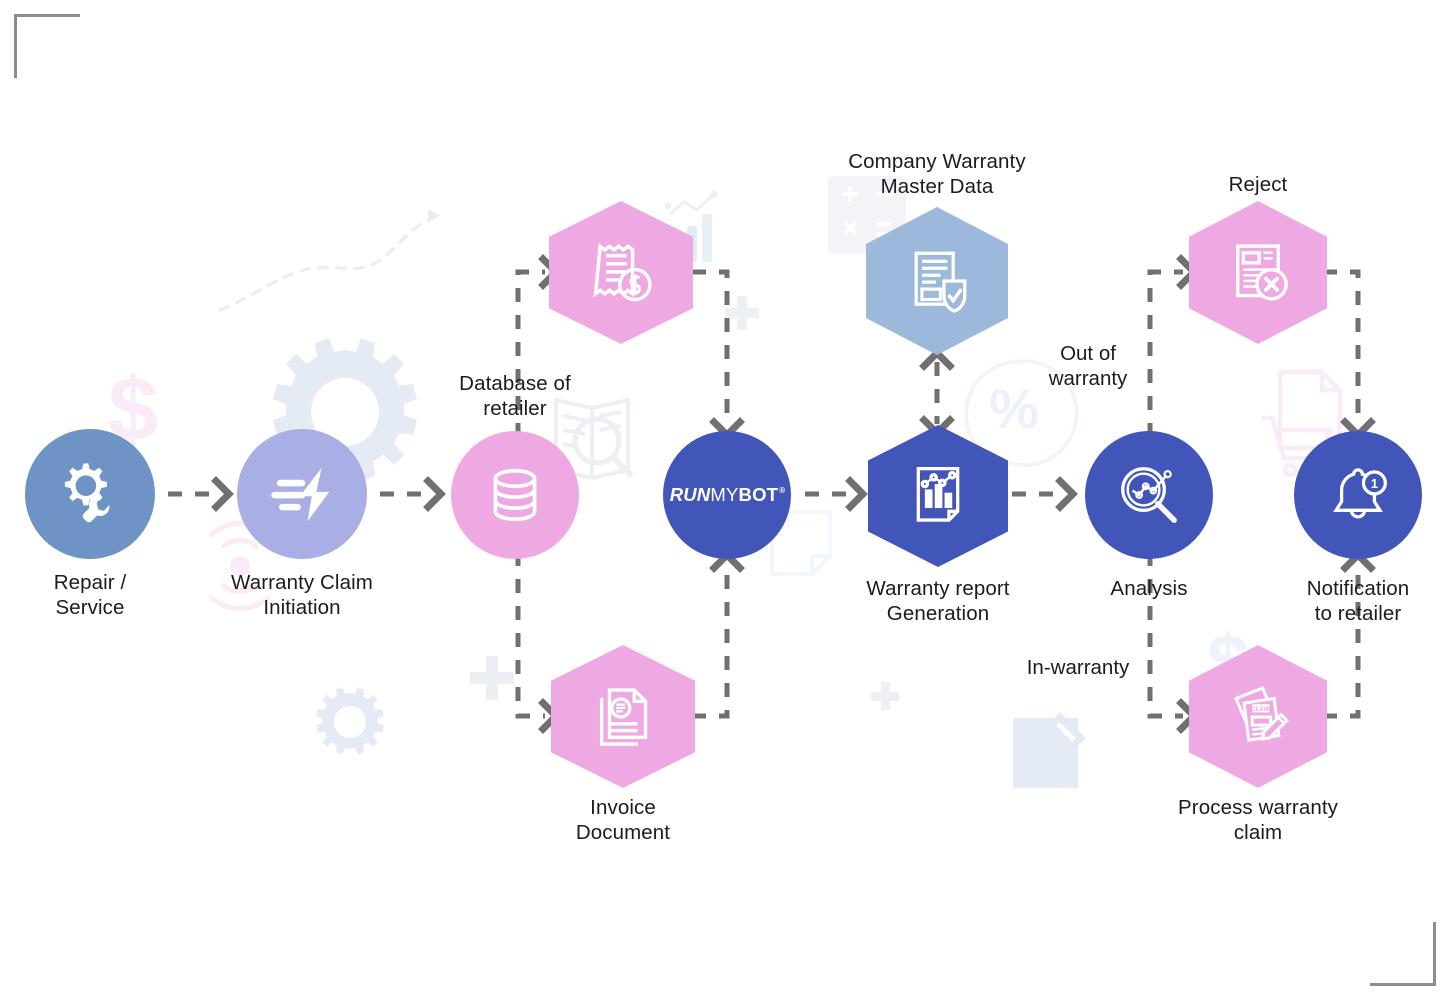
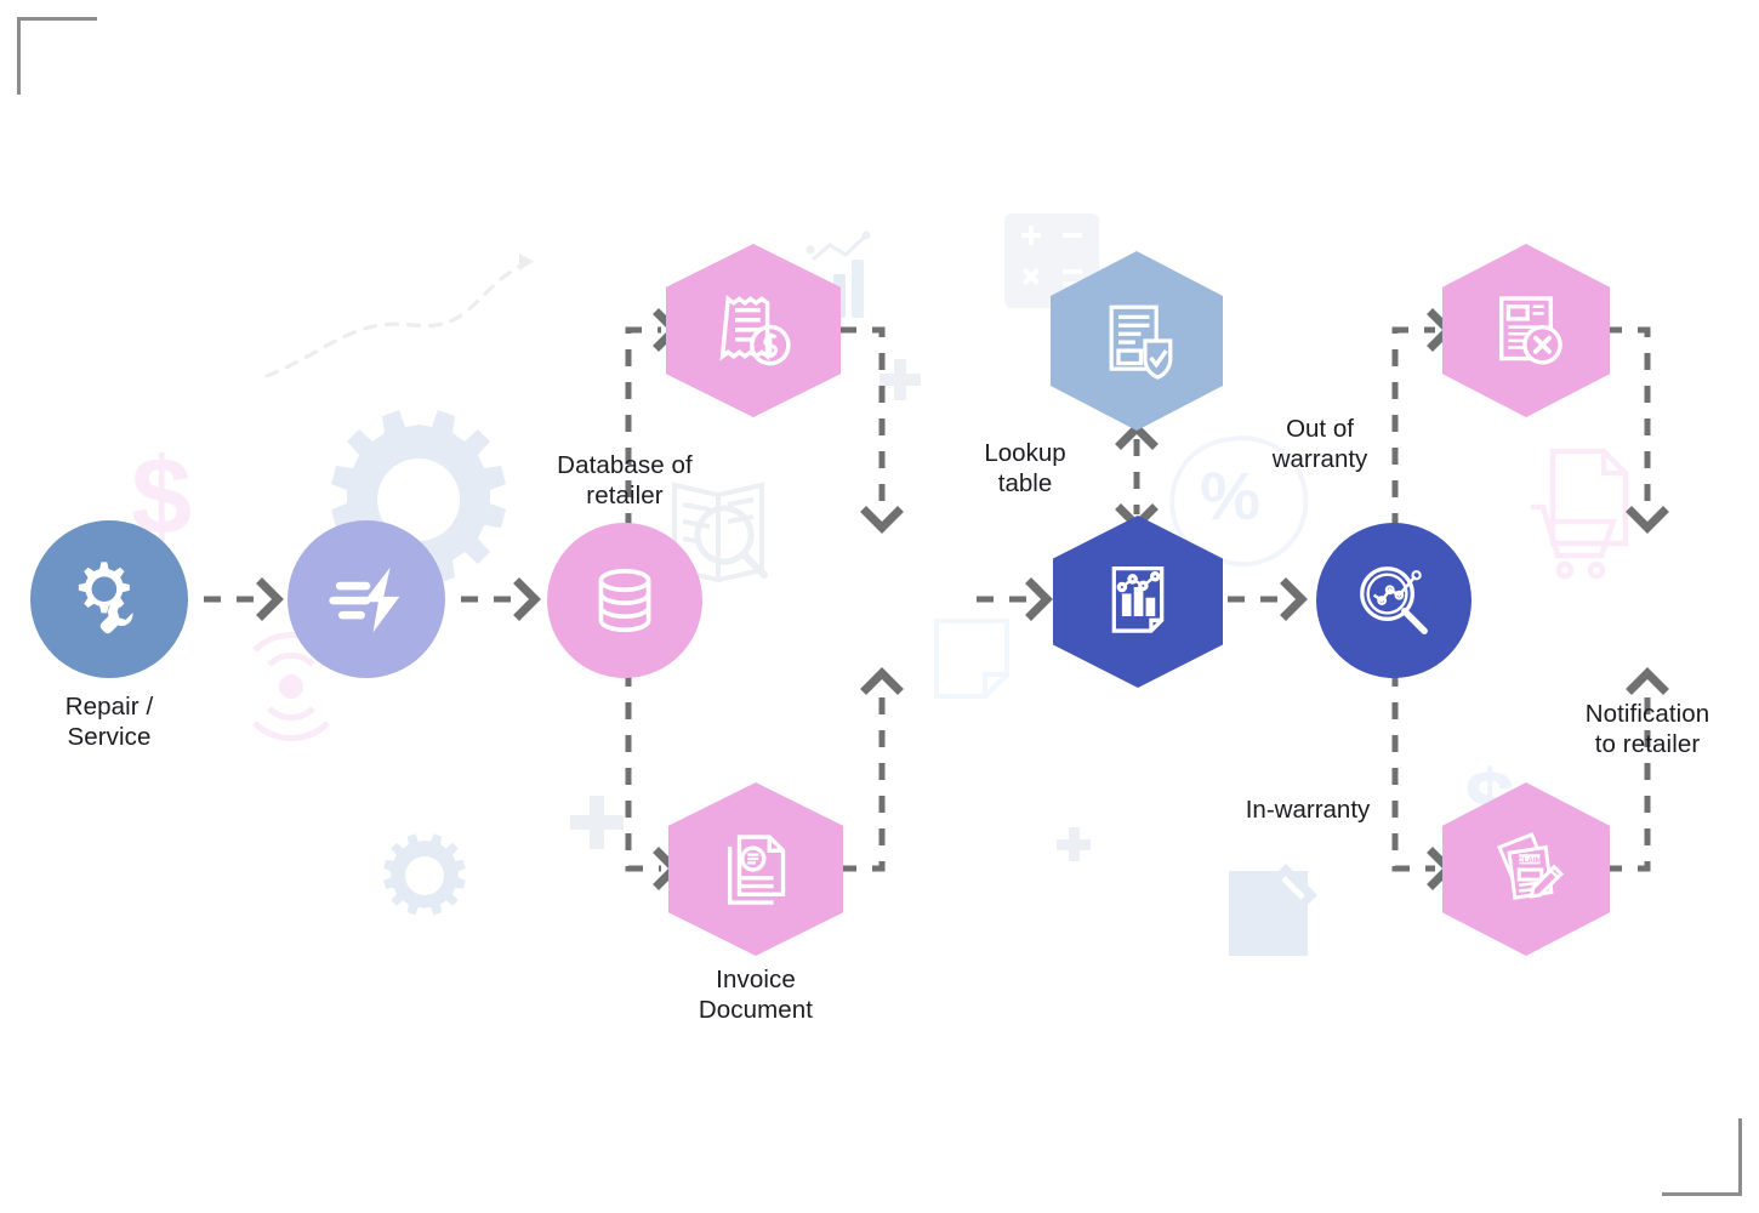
  $
  Repair /
  Service
- Warranty Claim
- Initiation
  Database of
  retailer
  Invoice
  Document
- RUN
- MY
- BOT
- ®
- Company Warranty
- Master Data
- Warranty report
- Generation
- Analysis
- Reject
- Process warranty
- claim
- 1
  Notification
  to retailer
+ Lookup
+ table
  Out of
  warranty
  In-warranty
